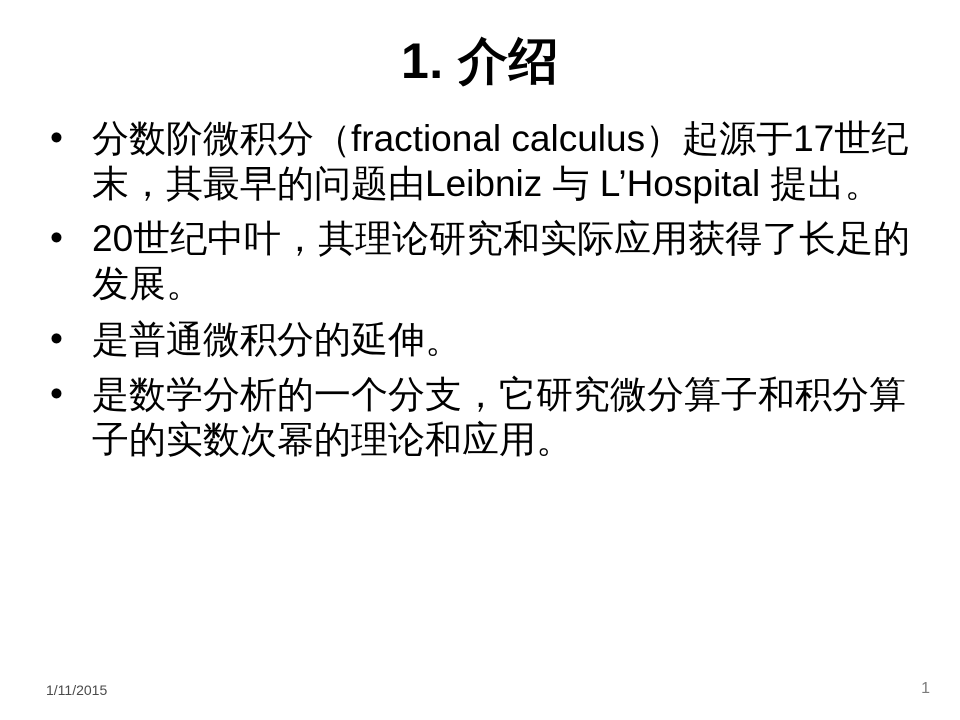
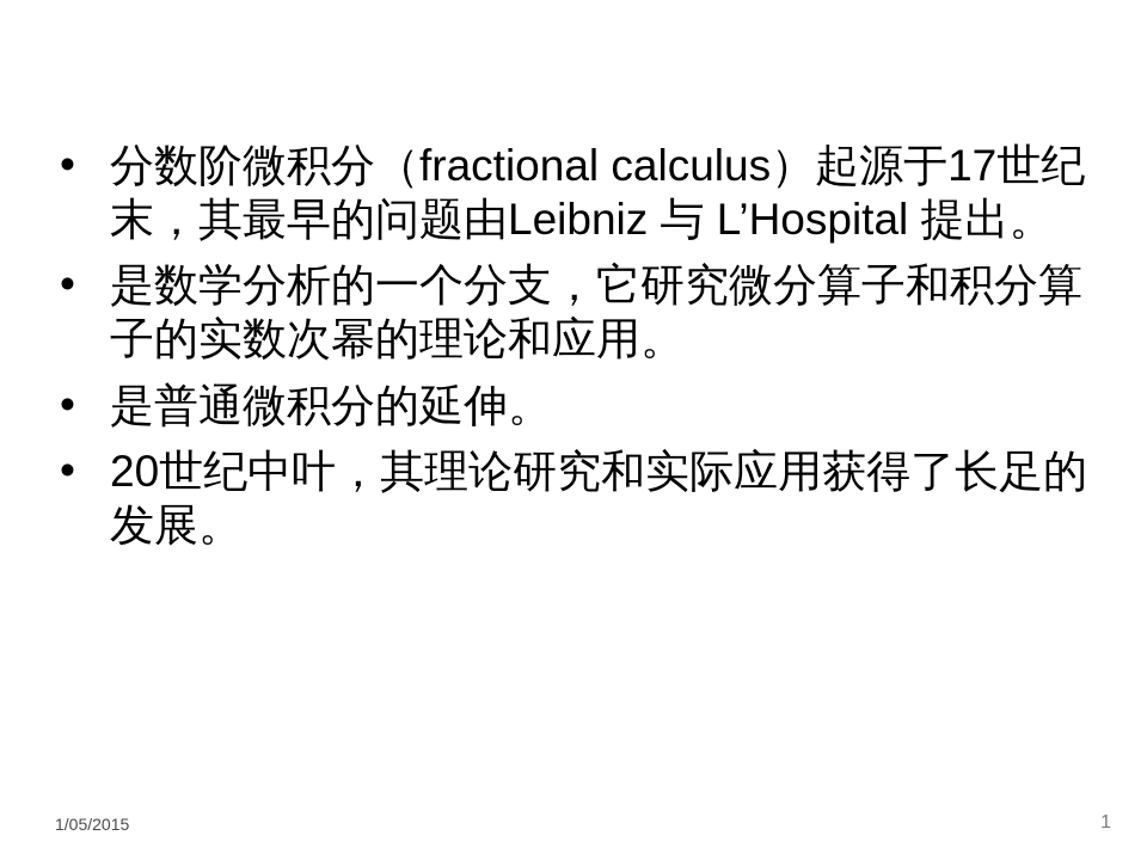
- 1. 介绍
  •
  分数阶微积分（fractional calculus）起源于17世纪末，其最早的问题由Leibniz 与 L’Hospital 提出。
  •
- 20世纪中叶，其理论研究和实际应用获得了长足的发展。
+ 是数学分析的一个分支，它研究微分算子和积分算子的实数次幂的理论和应用。
  •
  是普通微积分的延伸。
  •
- 是数学分析的一个分支，它研究微分算子和积分算子的实数次幂的理论和应用。
+ 20世纪中叶，其理论研究和实际应用获得了长足的发展。
- 1/11/2015
+ 1/05/2015
  1
